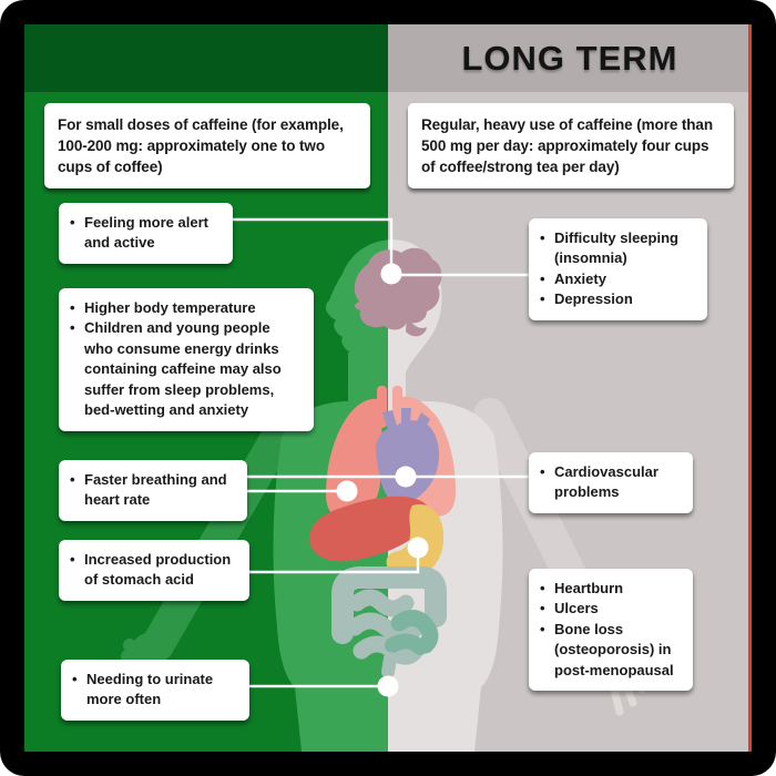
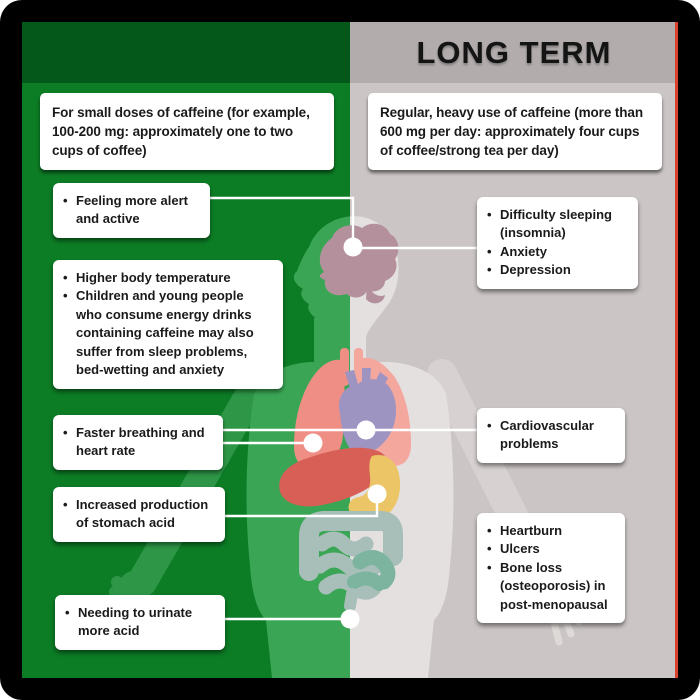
  LONG TERM
  For small doses of caffeine (for example, 100-200 mg: approximately one to two cups of coffee)
- Regular, heavy use of caffeine (more than 500 mg per day: approximately four cups of coffee/strong tea per day)
+ Regular, heavy use of caffeine (more than 600 mg per day: approximately four cups of coffee/strong tea per day)
  •
  Feeling more alert and active
  •
  Higher body temperature
  •
  Children and young people who consume energy drinks containing caffeine may also suffer from sleep problems, bed-wetting and anxiety
  •
  Faster breathing and heart rate
  •
  Increased production of stomach acid
  •
- Needing to urinate more often
+ Needing to urinate more acid
  •
  Difficulty sleeping (insomnia)
  •
  Anxiety
  •
  Depression
  •
  Cardiovascular problems
  •
  Heartburn
  •
  Ulcers
  •
  Bone loss (osteoporosis) in post-menopausal
